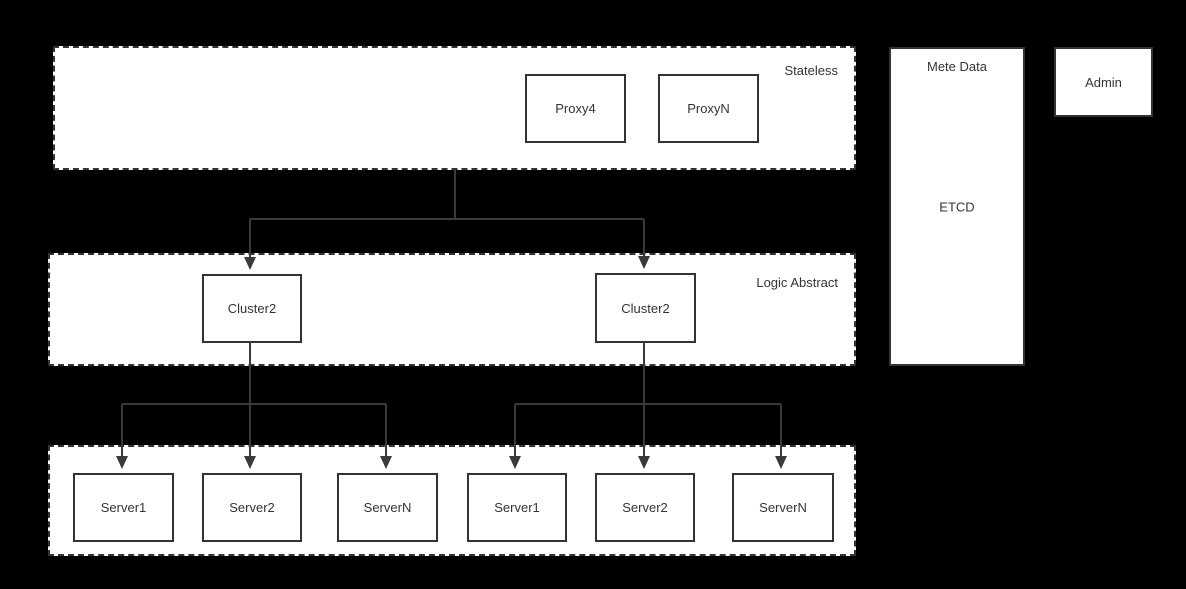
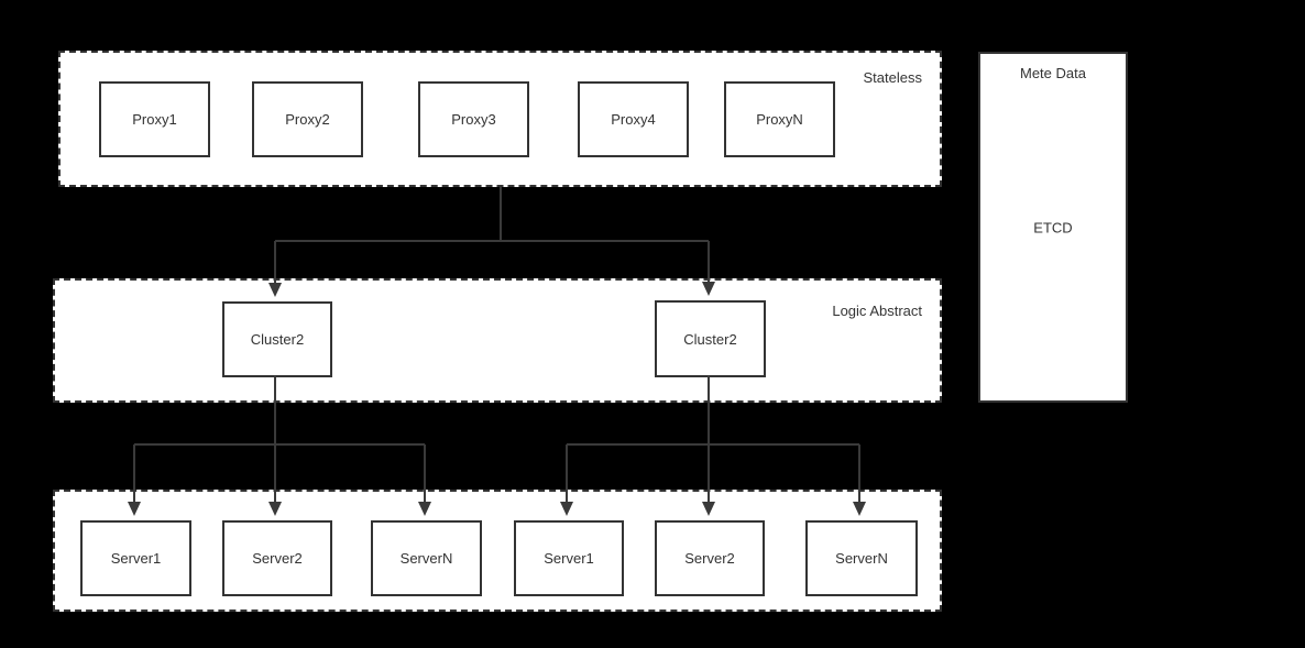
  Stateless
+ Proxy1
+ Proxy2
+ Proxy3
  Proxy4
  ProxyN
  Logic Abstract
  Cluster2
  Cluster2
  Server1
  Server2
  ServerN
  Server1
  Server2
  ServerN
  Mete Data
  ETCD
- Admin
